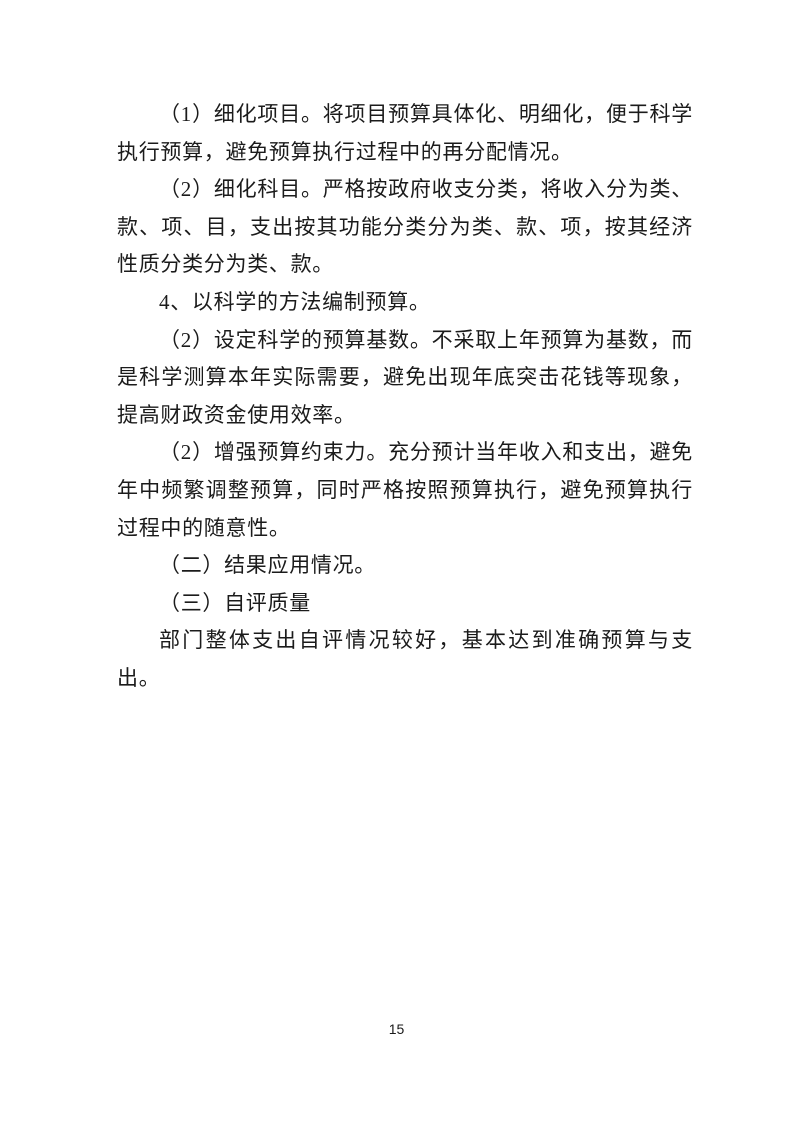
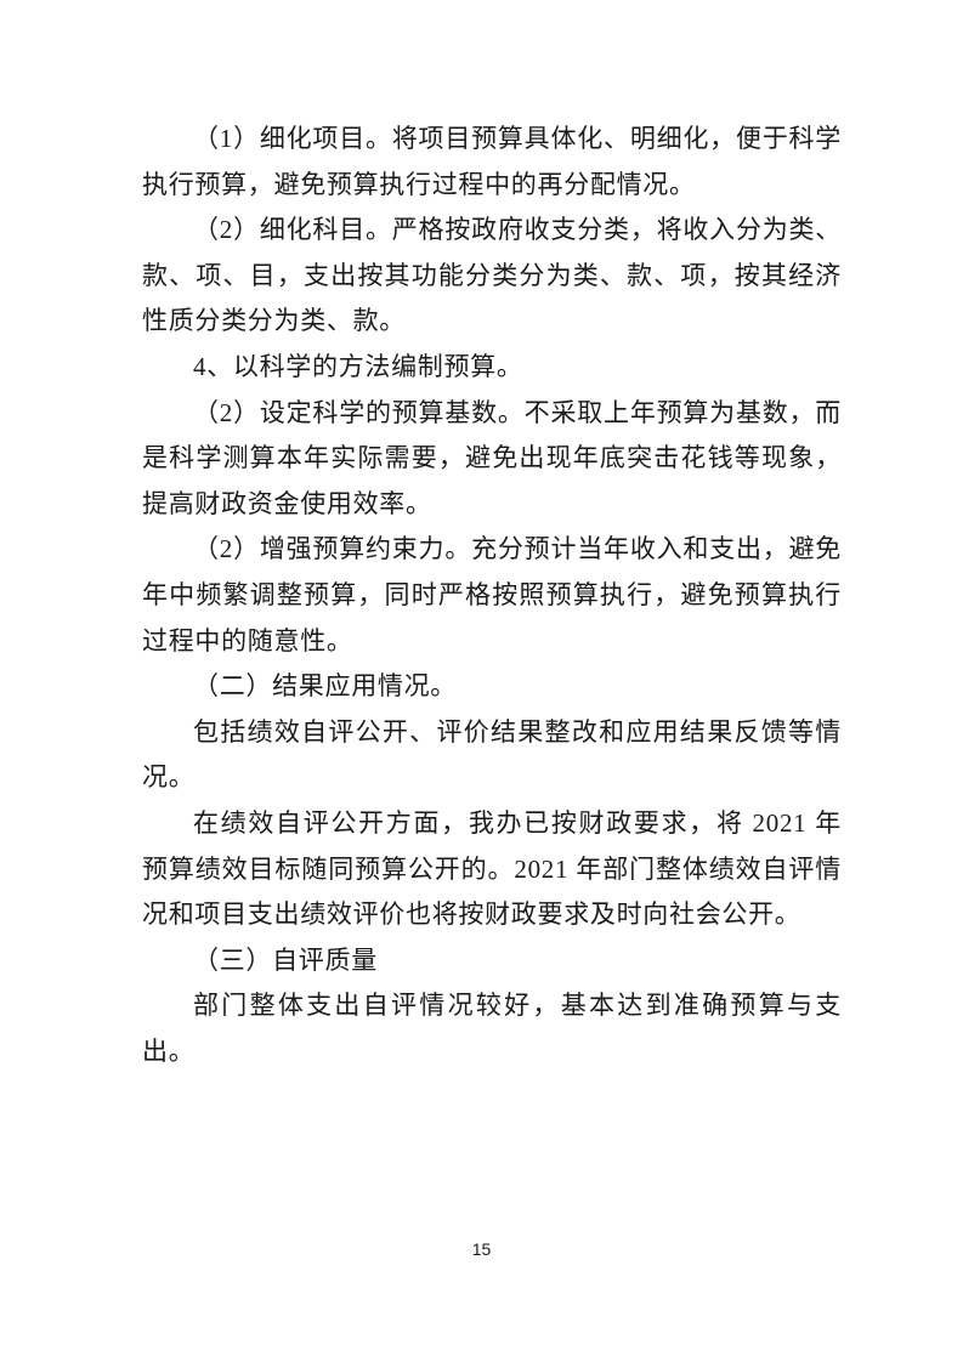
  （1）细化项目。将项目预算具体化、明细化，便于科学执行预算，避免预算执行过程中的再分配情况。
  （2）细化科目。严格按政府收支分类，将收入分为类、款、项、目，支出按其功能分类分为类、款、项，按其经济性质分类分为类、款。
  4、以科学的方法编制预算。
  （2）设定科学的预算基数。不采取上年预算为基数，而是科学测算本年实际需要，避免出现年底突击花钱等现象，提高财政资金使用效率。
  （2）增强预算约束力。充分预计当年收入和支出，避免年中频繁调整预算，同时严格按照预算执行，避免预算执行过程中的随意性。
  （二）结果应用情况。
+ 包括绩效自评公开、评价结果整改和应用结果反馈等情况。
+ 在绩效自评公开方面，我办已按财政要求，将 2021 年预算绩效目标随同预算公开的。2021 年部门整体绩效自评情况和项目支出绩效评价也将按财政要求及时向社会公开。
  （三）自评质量
  部门整体支出自评情况较好，基本达到准确预算与支出。
  15
